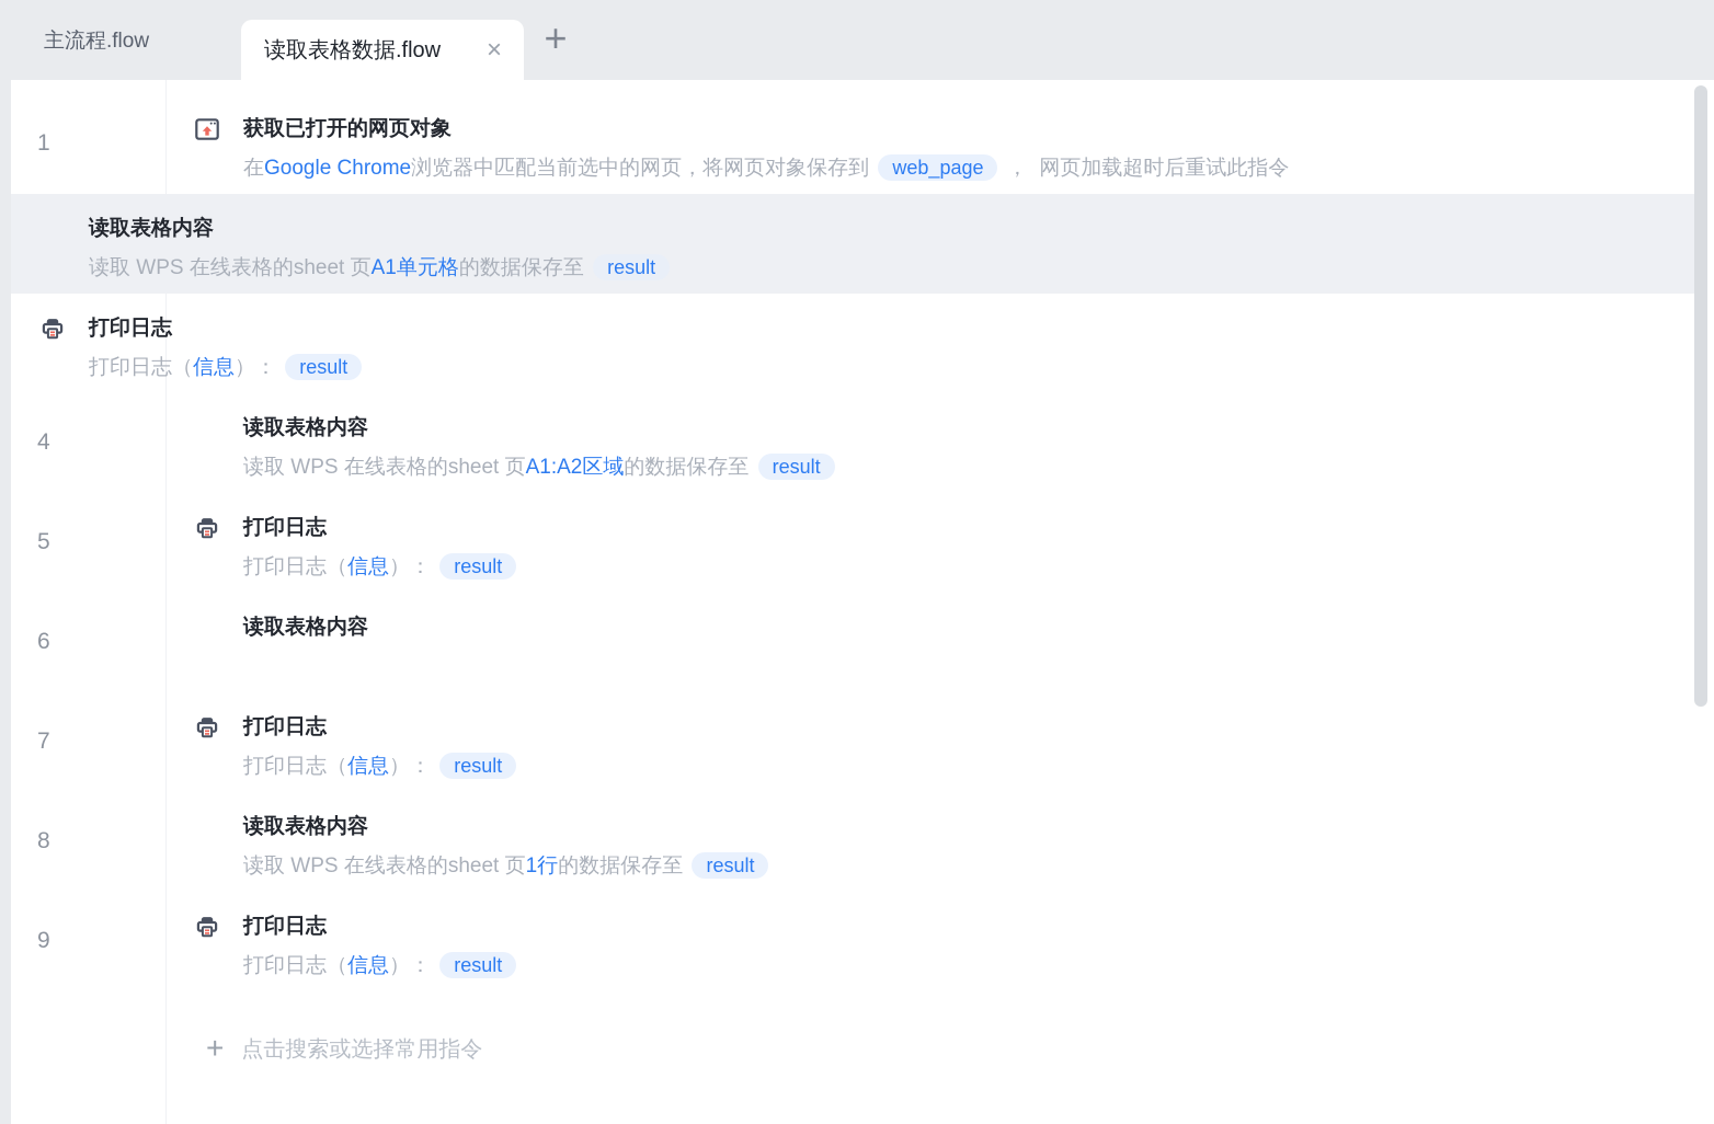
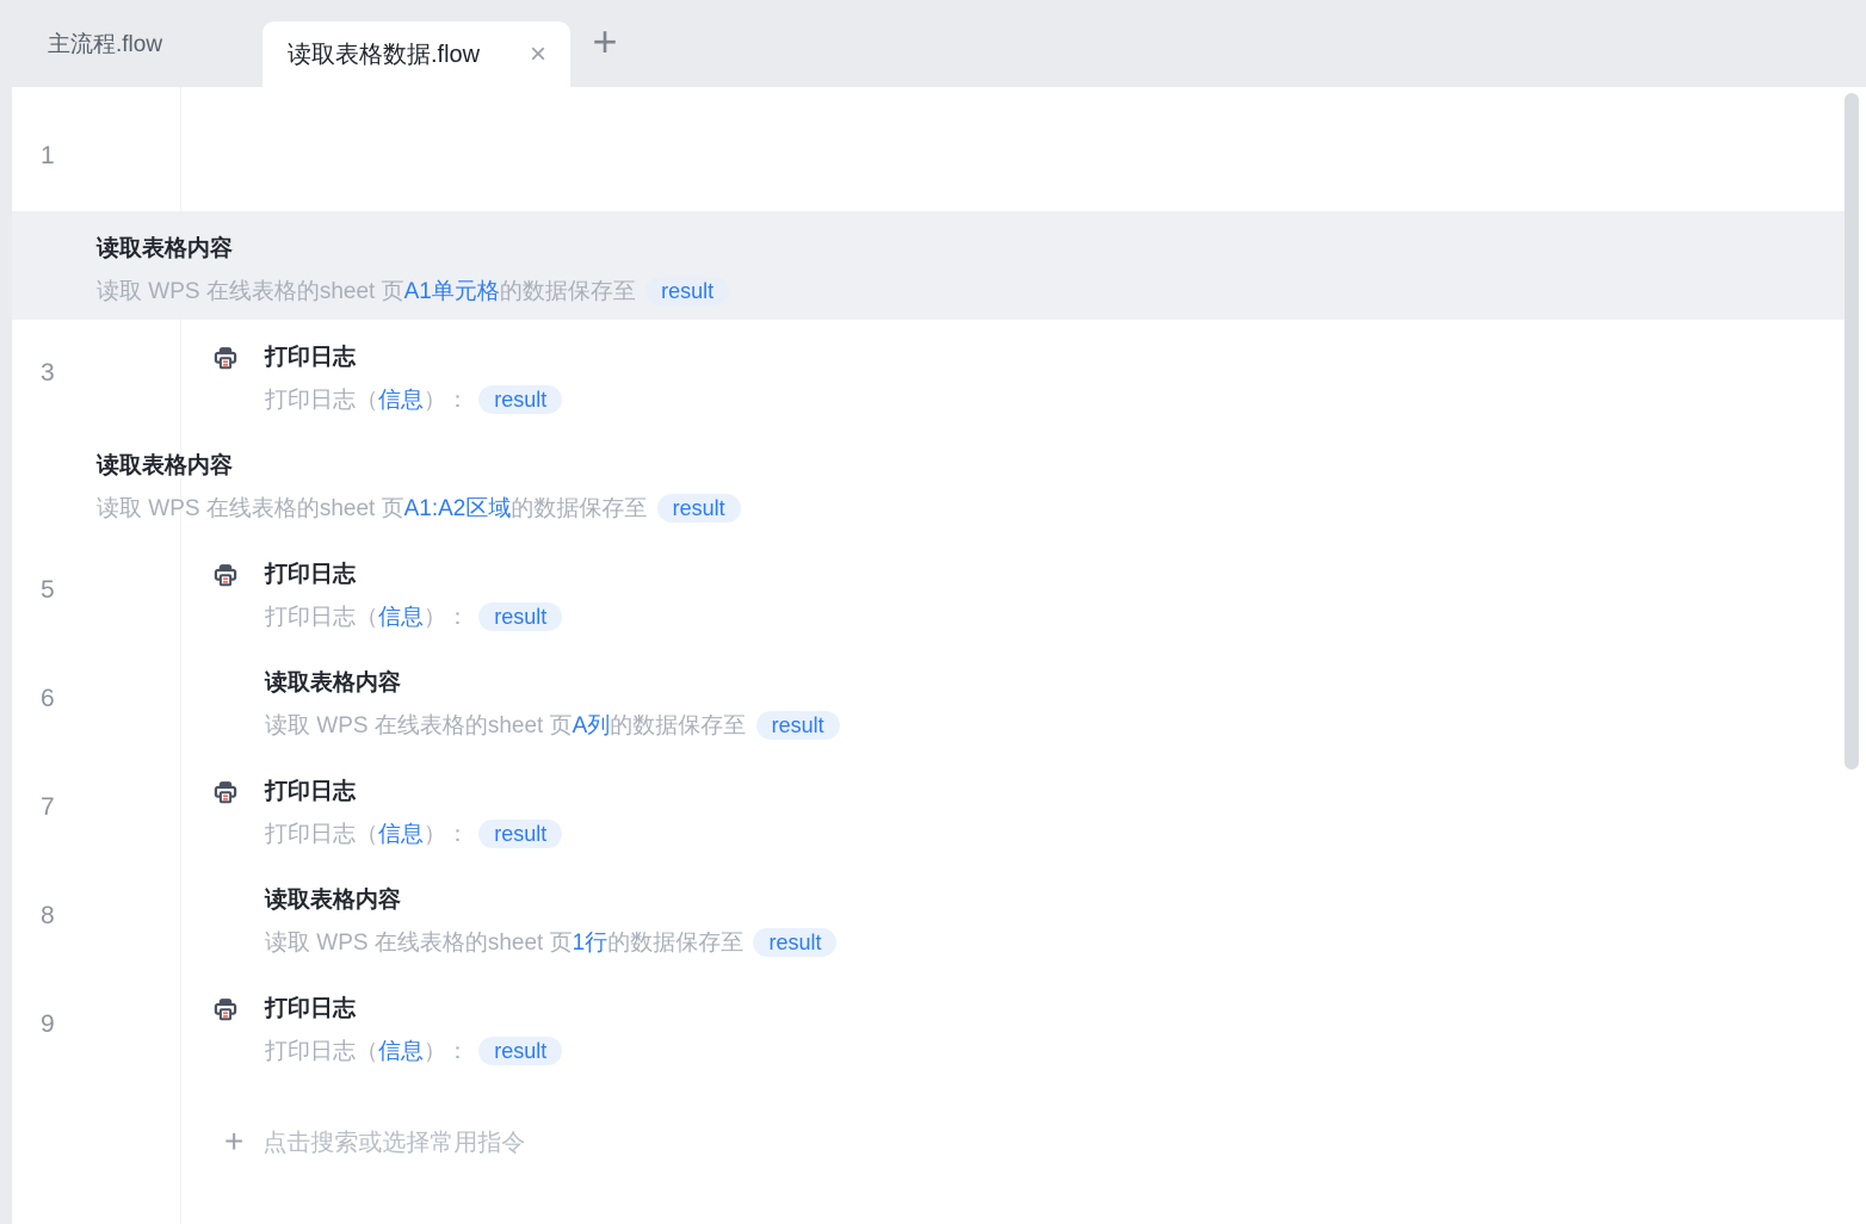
  主流程.flow
  读取表格数据.flow
  ×
  +
  1
- 获取已打开的网页对象
- 在Google Chrome浏览器中匹配当前选中的网页，将网页对象保存到 web_page ， 网页加载超时后重试此指令
  读取表格内容
  读取 WPS 在线表格的sheet 页A1单元格的数据保存至 result
+ 3
  打印日志
  打印日志（信息）： result
- 4
  读取表格内容
  读取 WPS 在线表格的sheet 页A1:A2区域的数据保存至 result
  5
  打印日志
  打印日志（信息）： result
  6
  读取表格内容
+ 读取 WPS 在线表格的sheet 页A列的数据保存至 result
  7
  打印日志
  打印日志（信息）： result
  8
  读取表格内容
  读取 WPS 在线表格的sheet 页1行的数据保存至 result
  9
  打印日志
  打印日志（信息）： result
  +
  点击搜索或选择常用指令
